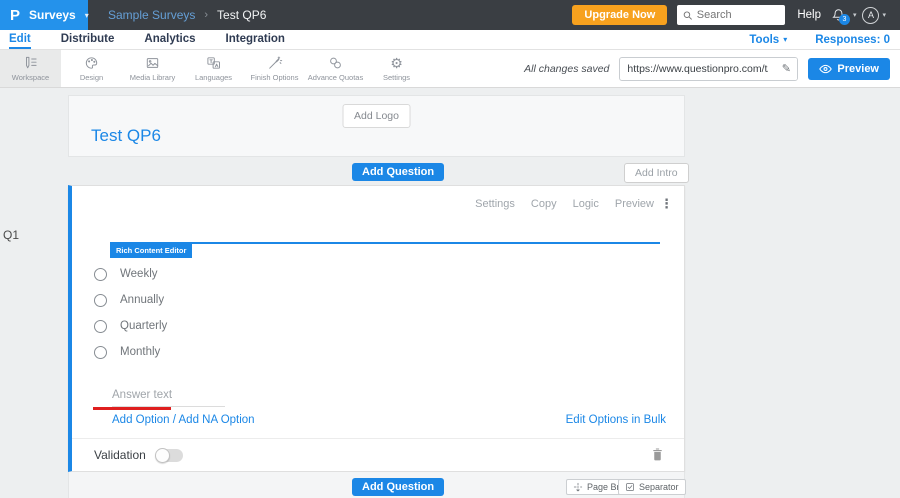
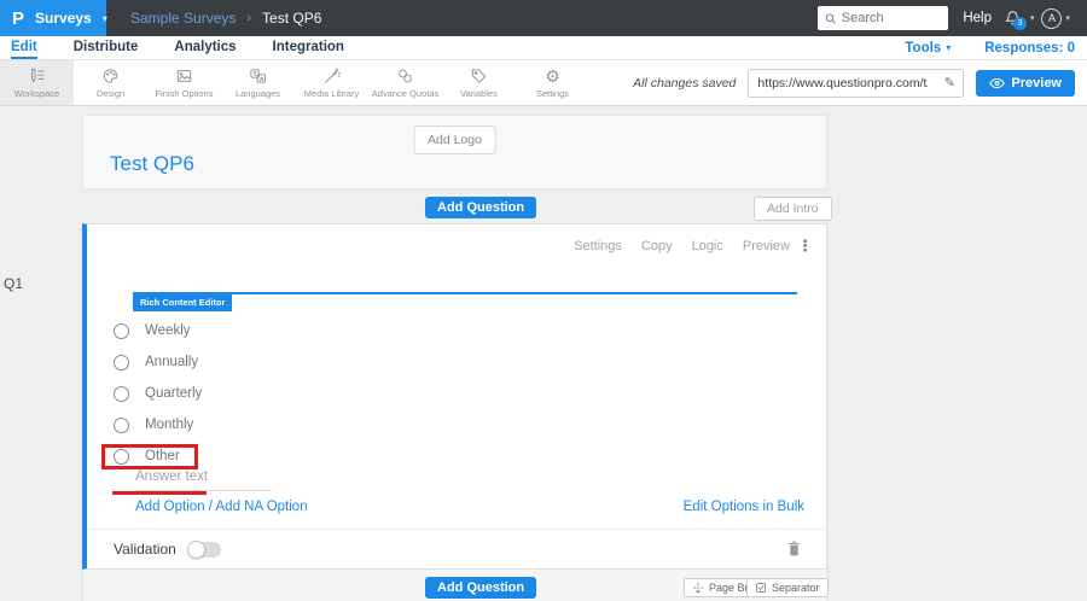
  P
  Surveys
  ▾
  Sample Surveys
  ›
  Test QP6
- Upgrade Now
  Search
  Help
  A
  Edit
  Distribute
  Analytics
  Integration
  Tools
  ▾
  Responses: 0
  Workspace
  Design
- Media Library
+ Finish Options
  Languages
- Finish Options
+ Media Library
  Advance Quotas
+ Variables
  ⚙
  Settings
  All changes saved
  https://www.questionpro.com/t
  ✎
  Preview
  Q1
  Add Logo
  Test QP6
  Add Question
  Add Intro
  Settings
  Copy
  Logic
  Preview
  ⋮
  Rich Content Editor
  Weekly
  Annually
  Quarterly
  Monthly
+ Other
  Answer text
  Add Option / Add NA Option
  Edit Options in Bulk
  Validation
  Add Question
  Separator
